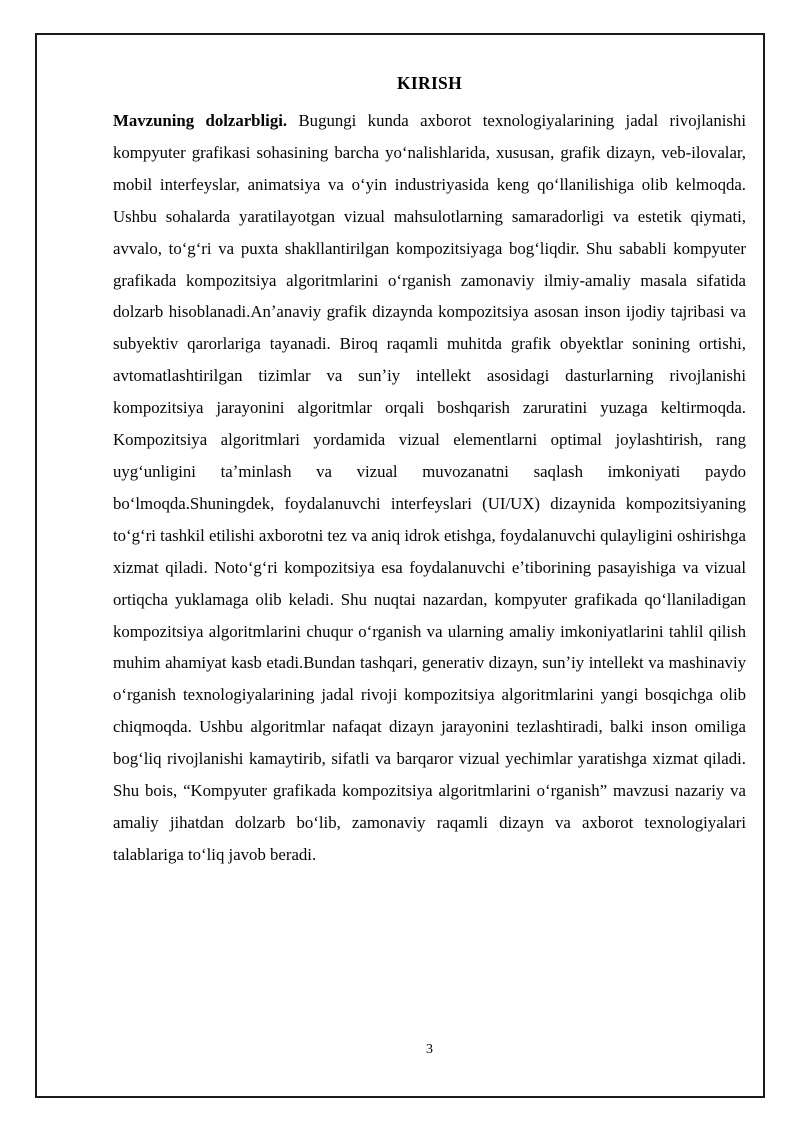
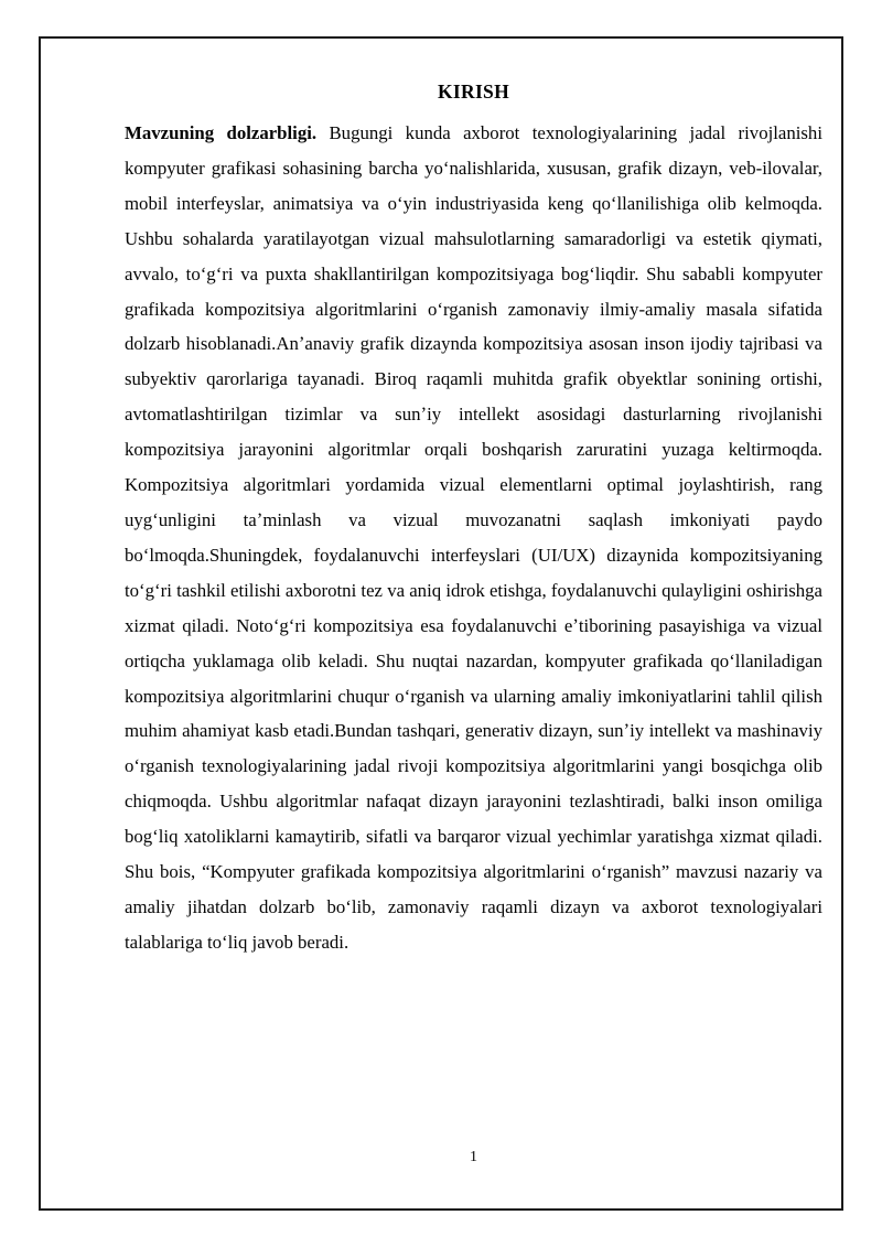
  KIRISH
- Mavzuning dolzarbligi. Bugungi kunda axborot texnologiyalarining jadal rivojlanishi kompyuter grafikasi sohasining barcha yoʻnalishlarida, xususan, grafik dizayn, veb-ilovalar, mobil interfeyslar, animatsiya va oʻyin industriyasida keng qoʻllanilishiga olib kelmoqda. Ushbu sohalarda yaratilayotgan vizual mahsulotlarning samaradorligi va estetik qiymati, avvalo, toʻgʻri va puxta shakllantirilgan kompozitsiyaga bogʻliqdir. Shu sababli kompyuter grafikada kompozitsiya algoritmlarini oʻrganish zamonaviy ilmiy-amaliy masala sifatida dolzarb hisoblanadi.Anʼanaviy grafik dizaynda kompozitsiya asosan inson ijodiy tajribasi va subyektiv qarorlariga tayanadi. Biroq raqamli muhitda grafik obyektlar sonining ortishi, avtomatlashtirilgan tizimlar va sunʼiy intellekt asosidagi dasturlarning rivojlanishi kompozitsiya jarayonini algoritmlar orqali boshqarish zaruratini yuzaga keltirmoqda. Kompozitsiya algoritmlari yordamida vizual elementlarni optimal joylashtirish, rang uygʻunligini taʼminlash va vizual muvozanatni saqlash imkoniyati paydo boʻlmoqda.Shuningdek, foydalanuvchi interfeyslari (UI/UX) dizaynida kompozitsiyaning toʻgʻri tashkil etilishi axborotni tez va aniq idrok etishga, foydalanuvchi qulayligini oshirishga xizmat qiladi. Notoʻgʻri kompozitsiya esa foydalanuvchi eʼtiborining pasayishiga va vizual ortiqcha yuklamaga olib keladi. Shu nuqtai nazardan, kompyuter grafikada qoʻllaniladigan kompozitsiya algoritmlarini chuqur oʻrganish va ularning amaliy imkoniyatlarini tahlil qilish muhim ahamiyat kasb etadi.Bundan tashqari, generativ dizayn, sunʼiy intellekt va mashinaviy oʻrganish texnologiyalarining jadal rivoji kompozitsiya algoritmlarini yangi bosqichga olib chiqmoqda. Ushbu algoritmlar nafaqat dizayn jarayonini tezlashtiradi, balki inson omiliga bogʻliq rivojlanishi kamaytirib, sifatli va barqaror vizual yechimlar yaratishga xizmat qiladi. Shu bois, “Kompyuter grafikada kompozitsiya algoritmlarini oʻrganish” mavzusi nazariy va amaliy jihatdan dolzarb boʻlib, zamonaviy raqamli dizayn va axborot texnologiyalari talablariga toʻliq javob beradi.
+ Mavzuning dolzarbligi. Bugungi kunda axborot texnologiyalarining jadal rivojlanishi kompyuter grafikasi sohasining barcha yoʻnalishlarida, xususan, grafik dizayn, veb-ilovalar, mobil interfeyslar, animatsiya va oʻyin industriyasida keng qoʻllanilishiga olib kelmoqda. Ushbu sohalarda yaratilayotgan vizual mahsulotlarning samaradorligi va estetik qiymati, avvalo, toʻgʻri va puxta shakllantirilgan kompozitsiyaga bogʻliqdir. Shu sababli kompyuter grafikada kompozitsiya algoritmlarini oʻrganish zamonaviy ilmiy-amaliy masala sifatida dolzarb hisoblanadi.Anʼanaviy grafik dizaynda kompozitsiya asosan inson ijodiy tajribasi va subyektiv qarorlariga tayanadi. Biroq raqamli muhitda grafik obyektlar sonining ortishi, avtomatlashtirilgan tizimlar va sunʼiy intellekt asosidagi dasturlarning rivojlanishi kompozitsiya jarayonini algoritmlar orqali boshqarish zaruratini yuzaga keltirmoqda. Kompozitsiya algoritmlari yordamida vizual elementlarni optimal joylashtirish, rang uygʻunligini taʼminlash va vizual muvozanatni saqlash imkoniyati paydo boʻlmoqda.Shuningdek, foydalanuvchi interfeyslari (UI/UX) dizaynida kompozitsiyaning toʻgʻri tashkil etilishi axborotni tez va aniq idrok etishga, foydalanuvchi qulayligini oshirishga xizmat qiladi. Notoʻgʻri kompozitsiya esa foydalanuvchi eʼtiborining pasayishiga va vizual ortiqcha yuklamaga olib keladi. Shu nuqtai nazardan, kompyuter grafikada qoʻllaniladigan kompozitsiya algoritmlarini chuqur oʻrganish va ularning amaliy imkoniyatlarini tahlil qilish muhim ahamiyat kasb etadi.Bundan tashqari, generativ dizayn, sunʼiy intellekt va mashinaviy oʻrganish texnologiyalarining jadal rivoji kompozitsiya algoritmlarini yangi bosqichga olib chiqmoqda. Ushbu algoritmlar nafaqat dizayn jarayonini tezlashtiradi, balki inson omiliga bogʻliq xatoliklarni kamaytirib, sifatli va barqaror vizual yechimlar yaratishga xizmat qiladi. Shu bois, “Kompyuter grafikada kompozitsiya algoritmlarini oʻrganish” mavzusi nazariy va amaliy jihatdan dolzarb boʻlib, zamonaviy raqamli dizayn va axborot texnologiyalari talablariga toʻliq javob beradi.
- 3
+ 1
